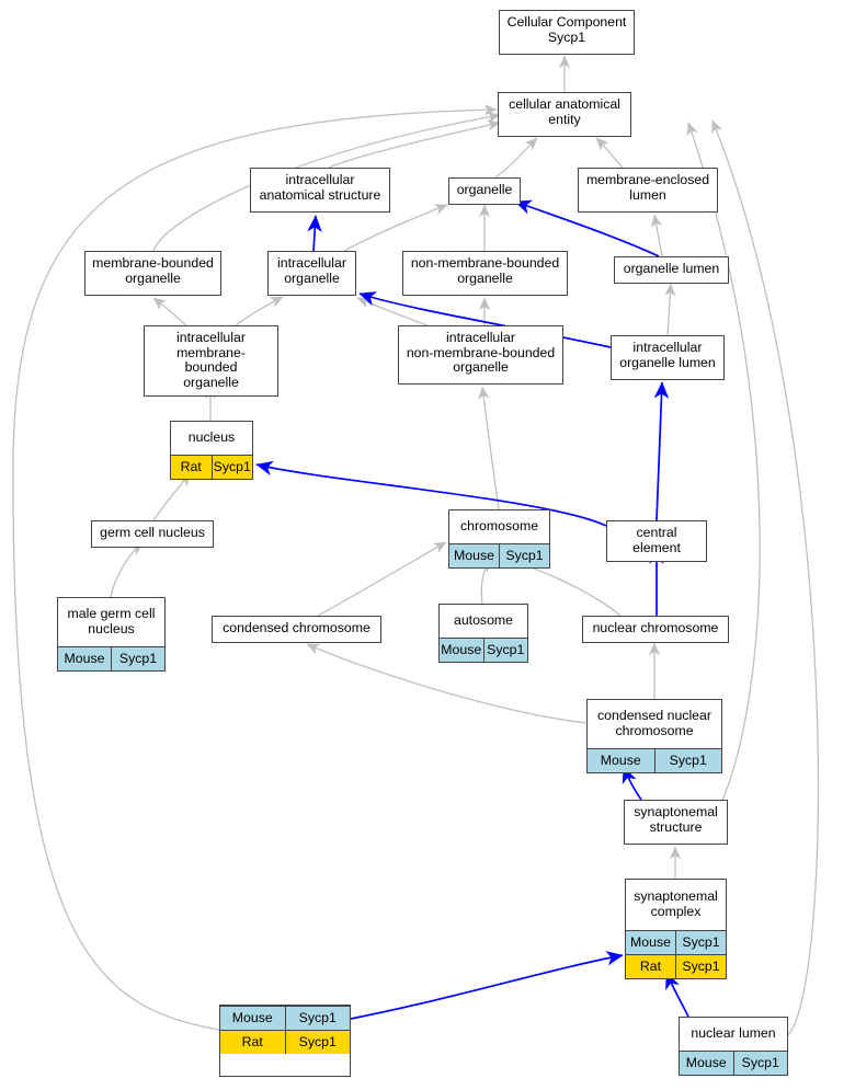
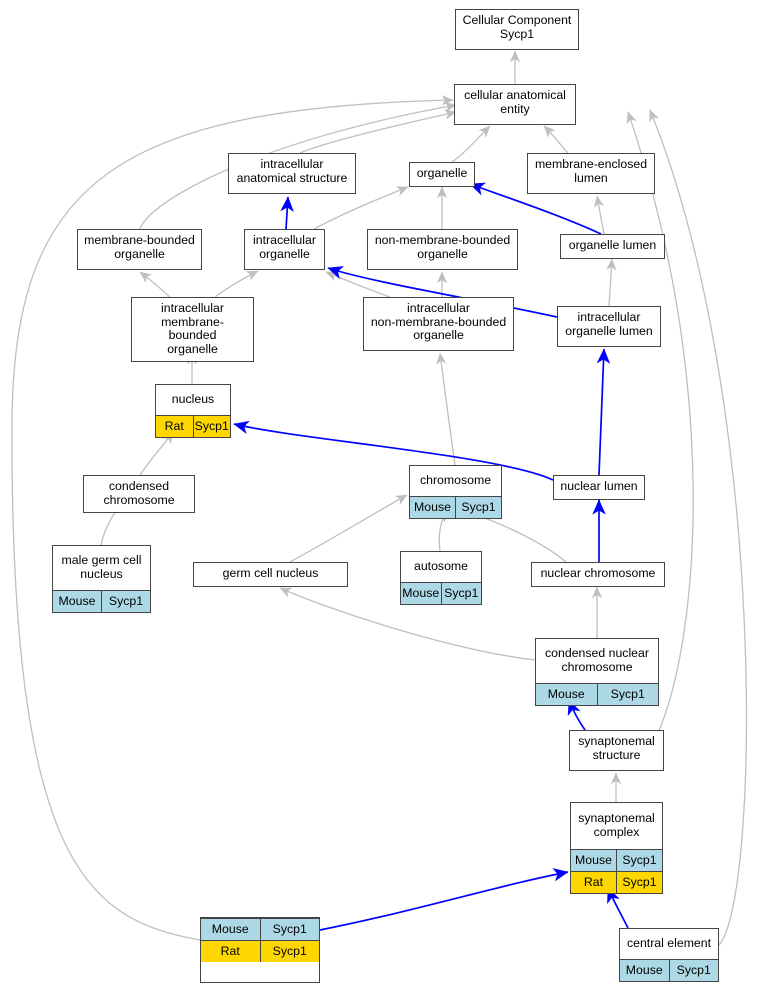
  Cellular Component
  Sycp1
  cellular anatomical
  entity
  intracellular
  anatomical structure
  organelle
  membrane-enclosed
  lumen
  membrane-bounded
  organelle
  intracellular
  organelle
  non-membrane-bounded
  organelle
  organelle lumen
  intracellular
  membrane-bounded
  organelle
  intracellular
  non-membrane-bounded
  organelle
  intracellular
  organelle lumen
  nucleus
  Rat
  Sycp1
- germ cell nucleus
+ condensed chromosome
  chromosome
  Mouse
  Sycp1
- central element
+ nuclear lumen
  male germ cell
  nucleus
  Mouse
  Sycp1
- condensed chromosome
+ germ cell nucleus
  autosome
  Mouse
  Sycp1
  nuclear chromosome
  condensed nuclear
  chromosome
  Mouse
  Sycp1
  synaptonemal
  structure
  synaptonemal
  complex
  Mouse
  Sycp1
  Rat
  Sycp1
  Mouse
  Sycp1
  Rat
  Sycp1
- nuclear lumen
+ central element
  Mouse
  Sycp1
